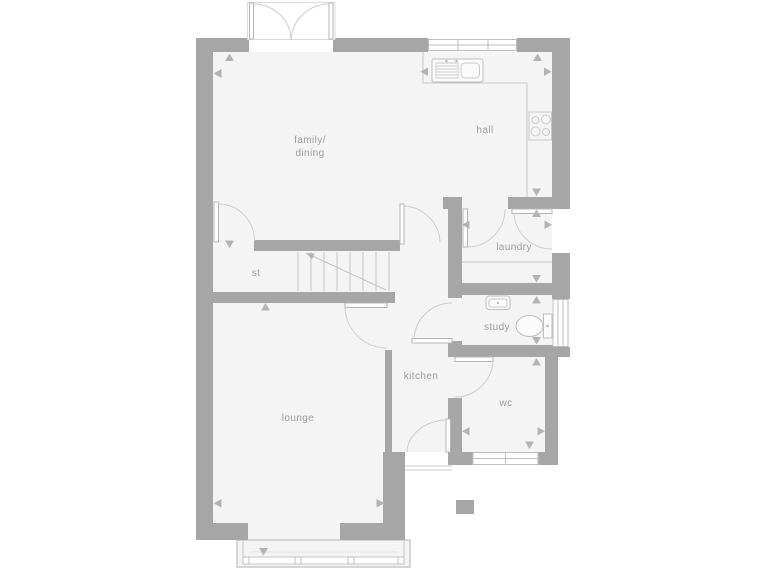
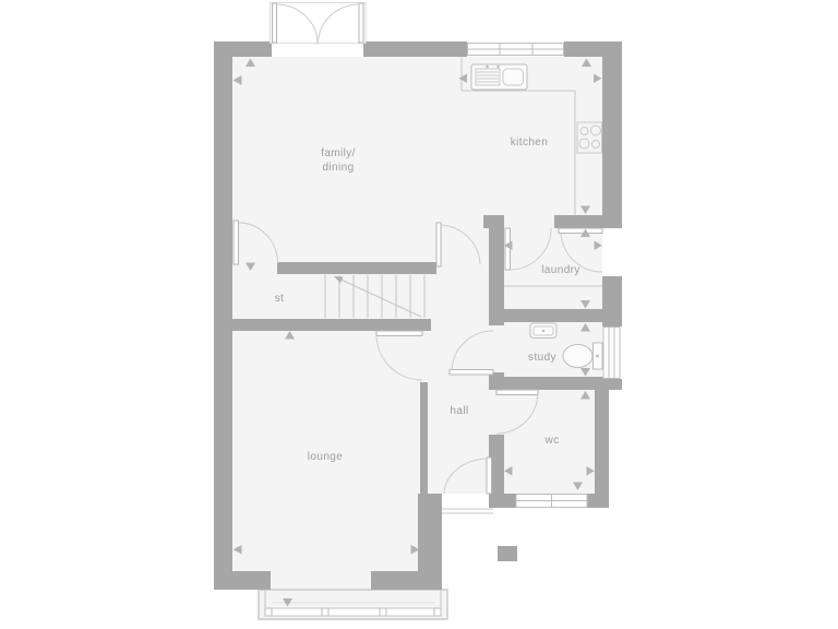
  family/
  dining
- hall
+ kitchen
  laundry
  st
  study
- kitchen
+ hall
  wc
  lounge
